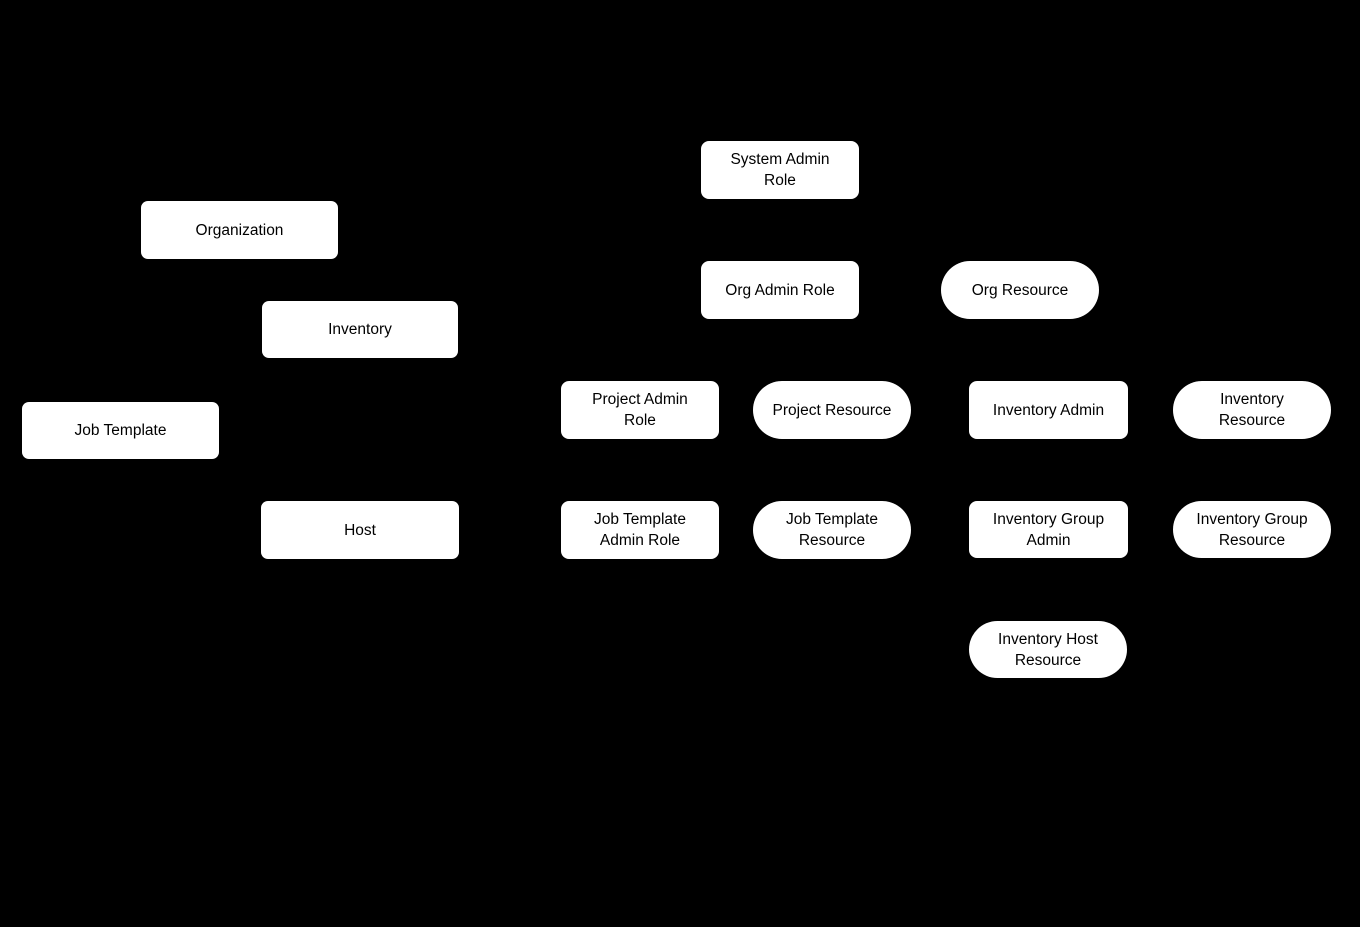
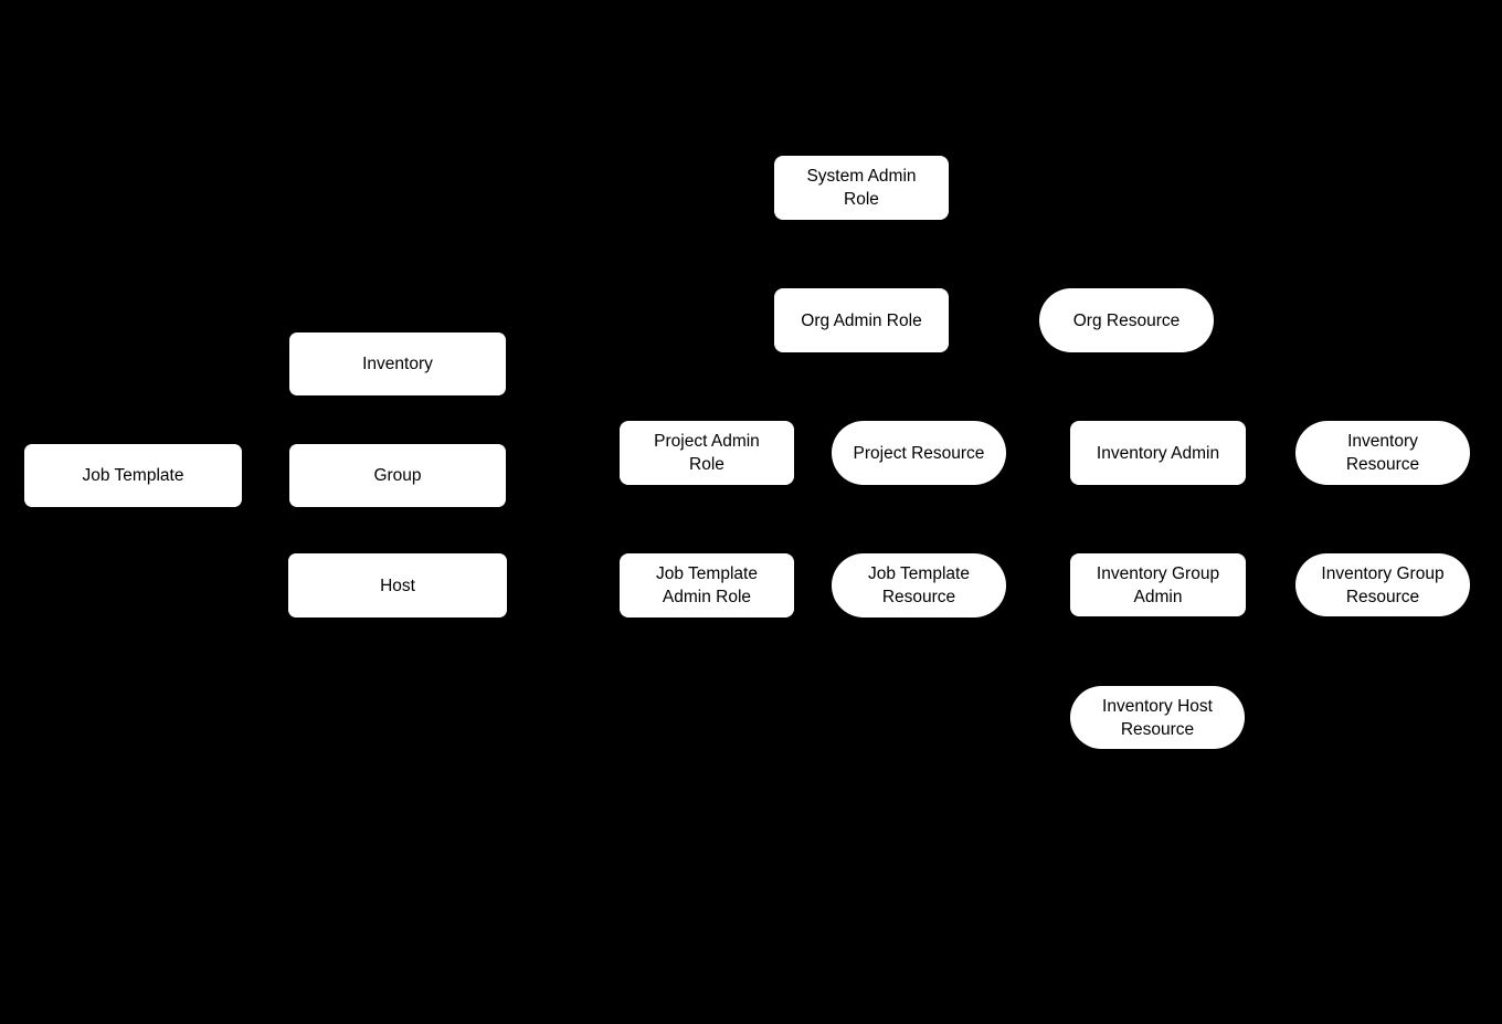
- Organization
  Inventory
  Job Template
+ Group
  Host
  System Admin
  Role
  Org Admin Role
  Org Resource
  Project Admin
  Role
  Project Resource
  Inventory Admin
  Inventory
  Resource
  Job Template
  Admin Role
  Job Template
  Resource
  Inventory Group
  Admin
  Inventory Group
  Resource
  Inventory Host
  Resource
